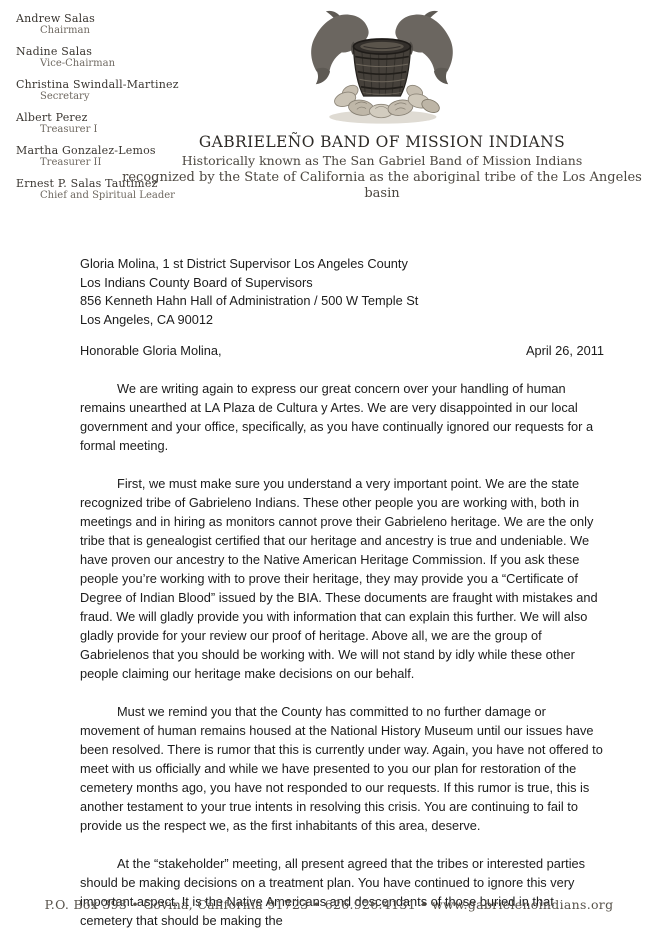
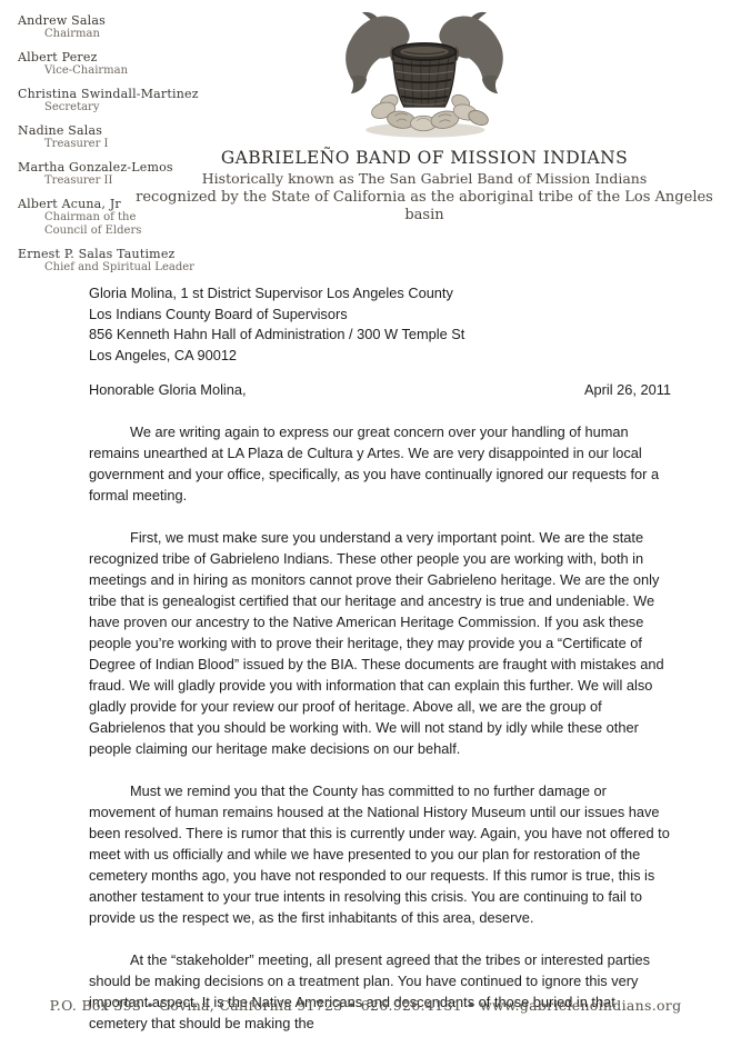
  Andrew Salas
  Chairman
- Nadine Salas
+ Albert Perez
  Vice-Chairman
  Christina Swindall-Martinez
  Secretary
- Albert Perez
+ Nadine Salas
  Treasurer I
  Martha Gonzalez-Lemos
  Treasurer II
+ Albert Acuna, Jr
+ Chairman of the
+ Council of Elders
  Ernest P. Salas Tautimez
  Chief and Spiritual Leader
  GABRIELEÑO BAND OF MISSION INDIANS
  Historically known as The San Gabriel Band of Mission Indians
  recognized by the State of California as the aboriginal tribe of the Los Angeles basin
  Gloria Molina, 1 st District Supervisor Los Angeles County
  Los Indians County Board of Supervisors
- 856 Kenneth Hahn Hall of Administration / 500 W Temple St
+ 856 Kenneth Hahn Hall of Administration / 300 W Temple St
  Los Angeles, CA 90012
  Honorable Gloria Molina,
  April 26, 2011
  We are writing again to express our great concern over your handling of human remains unearthed at LA Plaza de Cultura y Artes. We are very disappointed in our local government and your office, specifically, as you have continually ignored our requests for a formal meeting.
  First, we must make sure you understand a very important point. We are the state recognized tribe of Gabrieleno Indians. These other people you are working with, both in meetings and in hiring as monitors cannot prove their Gabrieleno heritage. We are the only tribe that is genealogist certified that our heritage and ancestry is true and undeniable. We have proven our ancestry to the Native American Heritage Commission. If you ask these people you’re working with to prove their heritage, they may provide you a “Certificate of Degree of Indian Blood” issued by the BIA. These documents are fraught with mistakes and fraud. We will gladly provide you with information that can explain this further. We will also gladly provide for your review our proof of heritage. Above all, we are the group of Gabrielenos that you should be working with. We will not stand by idly while these other people claiming our heritage make decisions on our behalf.
  Must we remind you that the County has committed to no further damage or movement of human remains housed at the National History Museum until our issues have been resolved. There is rumor that this is currently under way. Again, you have not offered to meet with us officially and while we have presented to you our plan for restoration of the cemetery months ago, you have not responded to our requests. If this rumor is true, this is another testament to your true intents in resolving this crisis. You are continuing to fail to provide us the respect we, as the first inhabitants of this area, deserve.
  At the “stakeholder” meeting, all present agreed that the tribes or interested parties should be making decisions on a treatment plan. You have continued to ignore this very important aspect. It is the Native Americans and descendants of those buried in that cemetery that should be making the
  P.O. Box 393 • Covina, California 91723 • 626.926.4131 • www.gabrielenoindians.org
